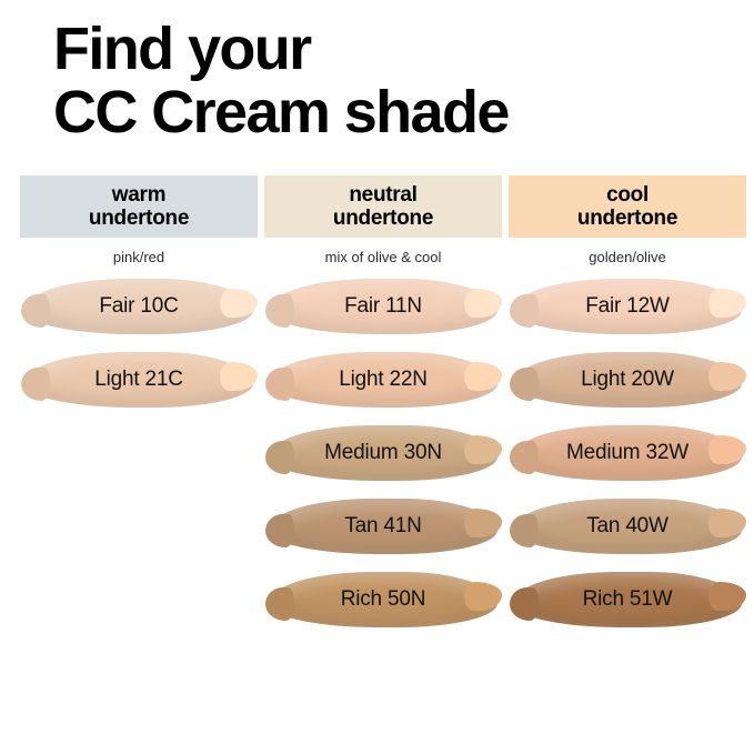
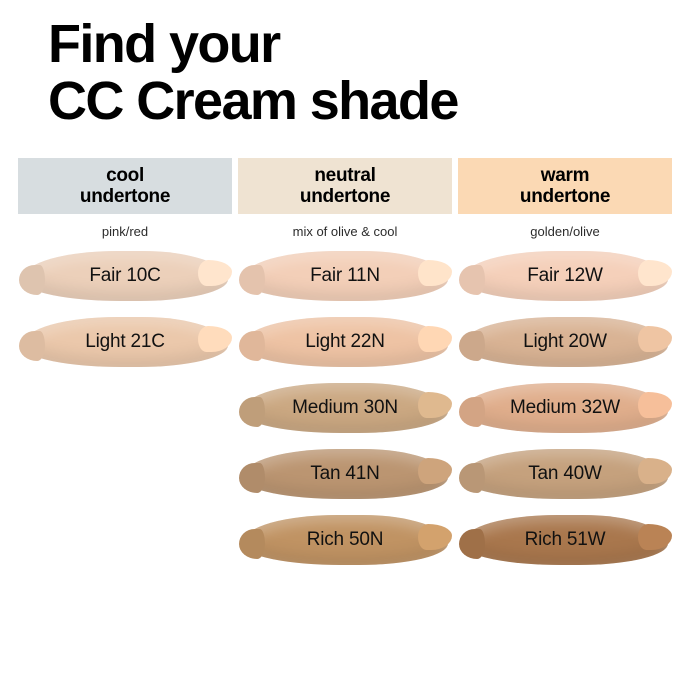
  Find your
  CC Cream shade
- warm
+ cool
  undertone
  pink/red
  Fair 10C
  Light 21C
  neutral
  undertone
  mix of olive & cool
  Fair 11N
  Light 22N
  Medium 30N
  Tan 41N
  Rich 50N
- cool
+ warm
  undertone
  golden/olive
  Fair 12W
  Light 20W
  Medium 32W
  Tan 40W
  Rich 51W
